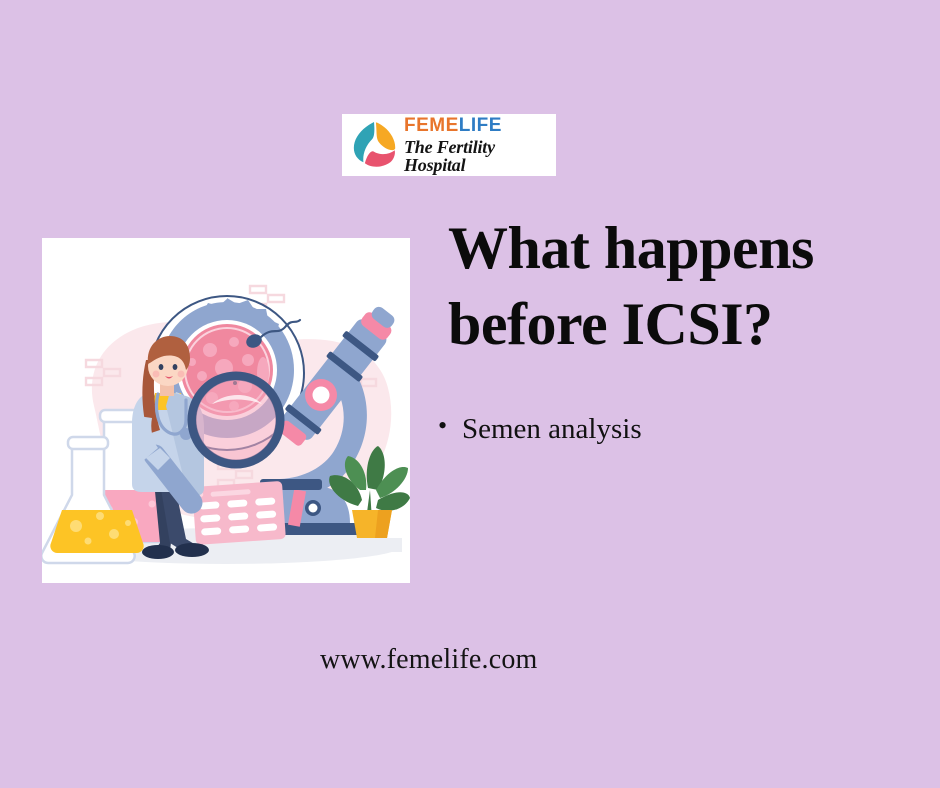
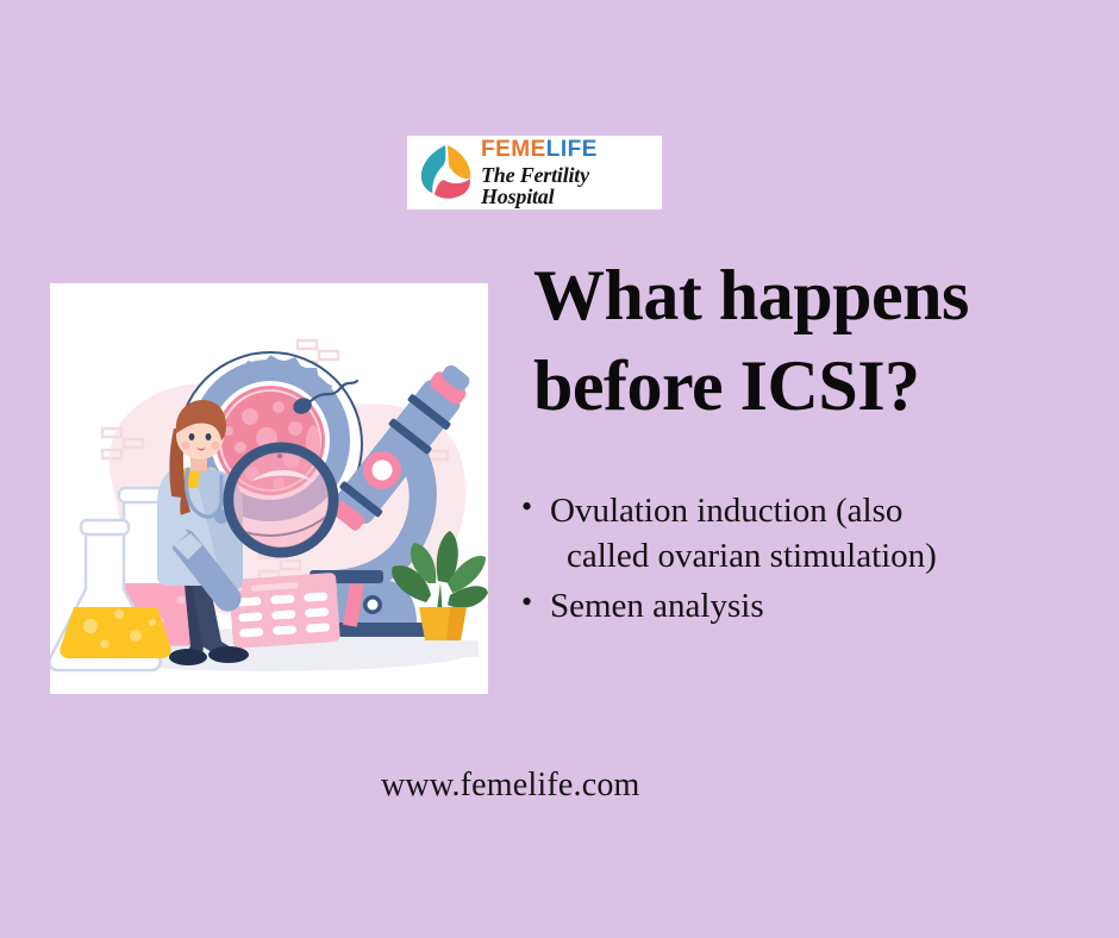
  FEMELIFE
  The Fertility Hospital
  What happens
  before ICSI?
+ Ovulation induction (also
+ called ovarian stimulation)
  Semen analysis
  www.femelife.com
